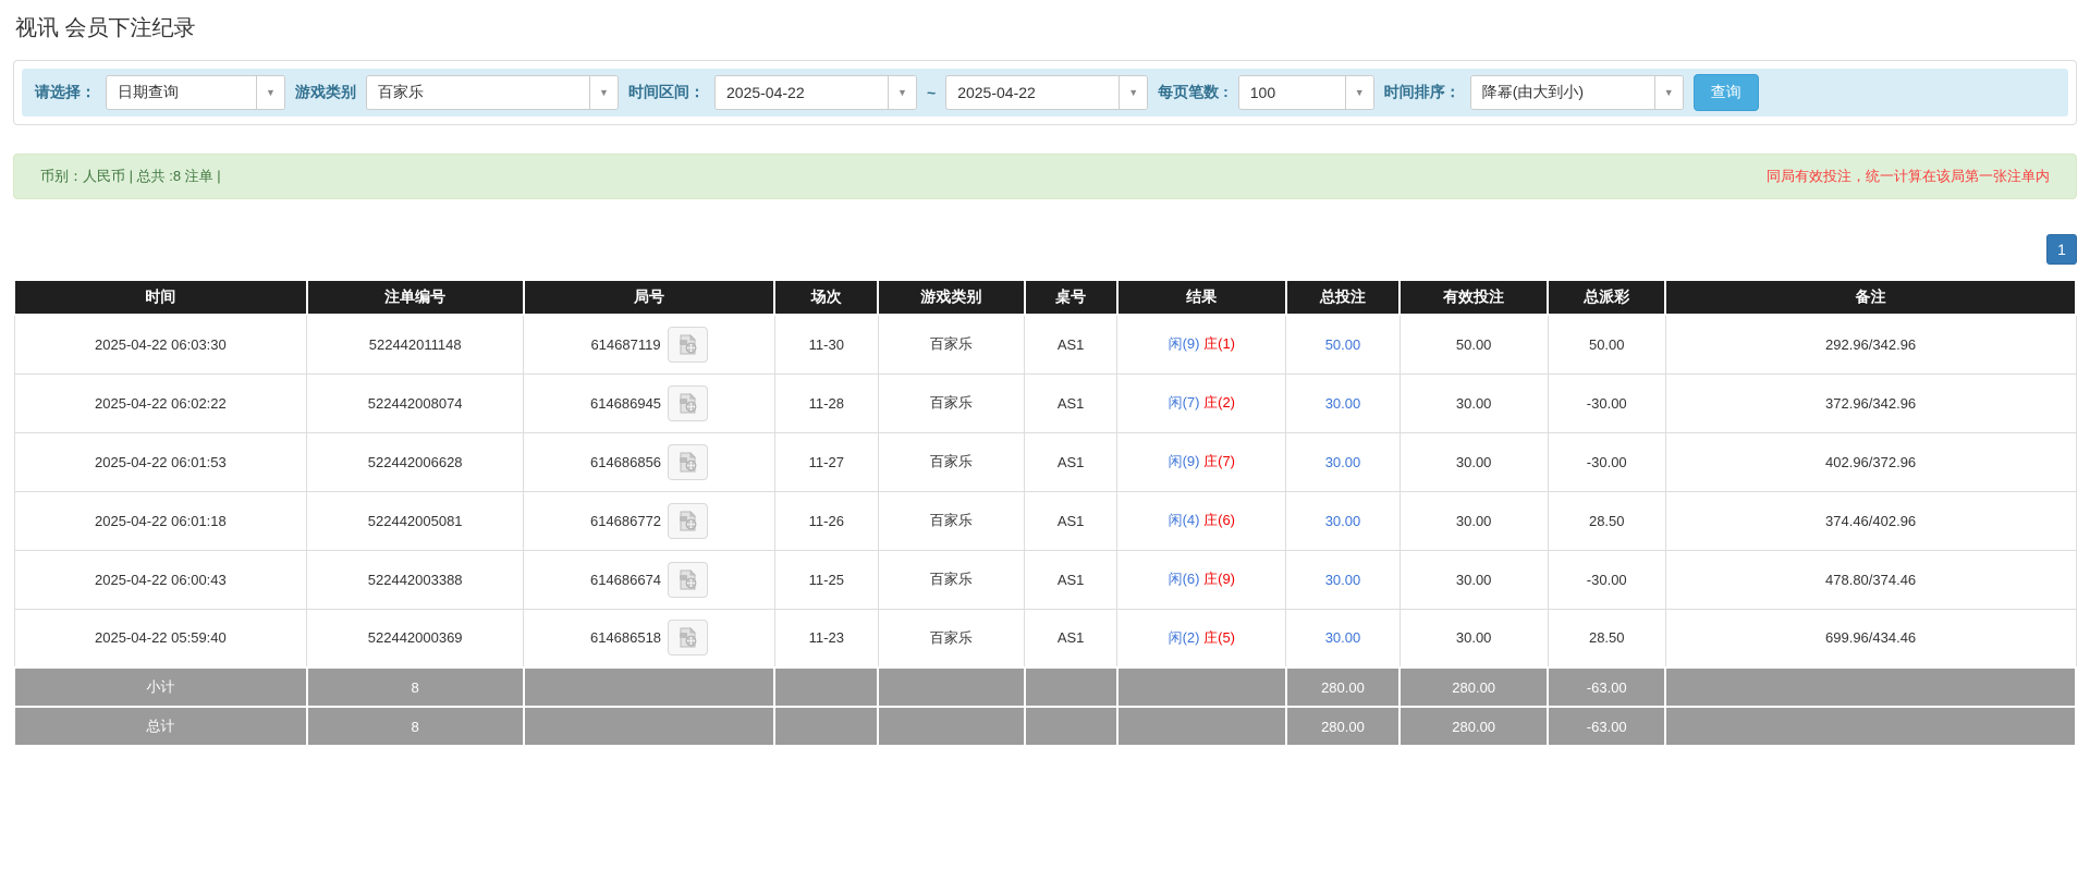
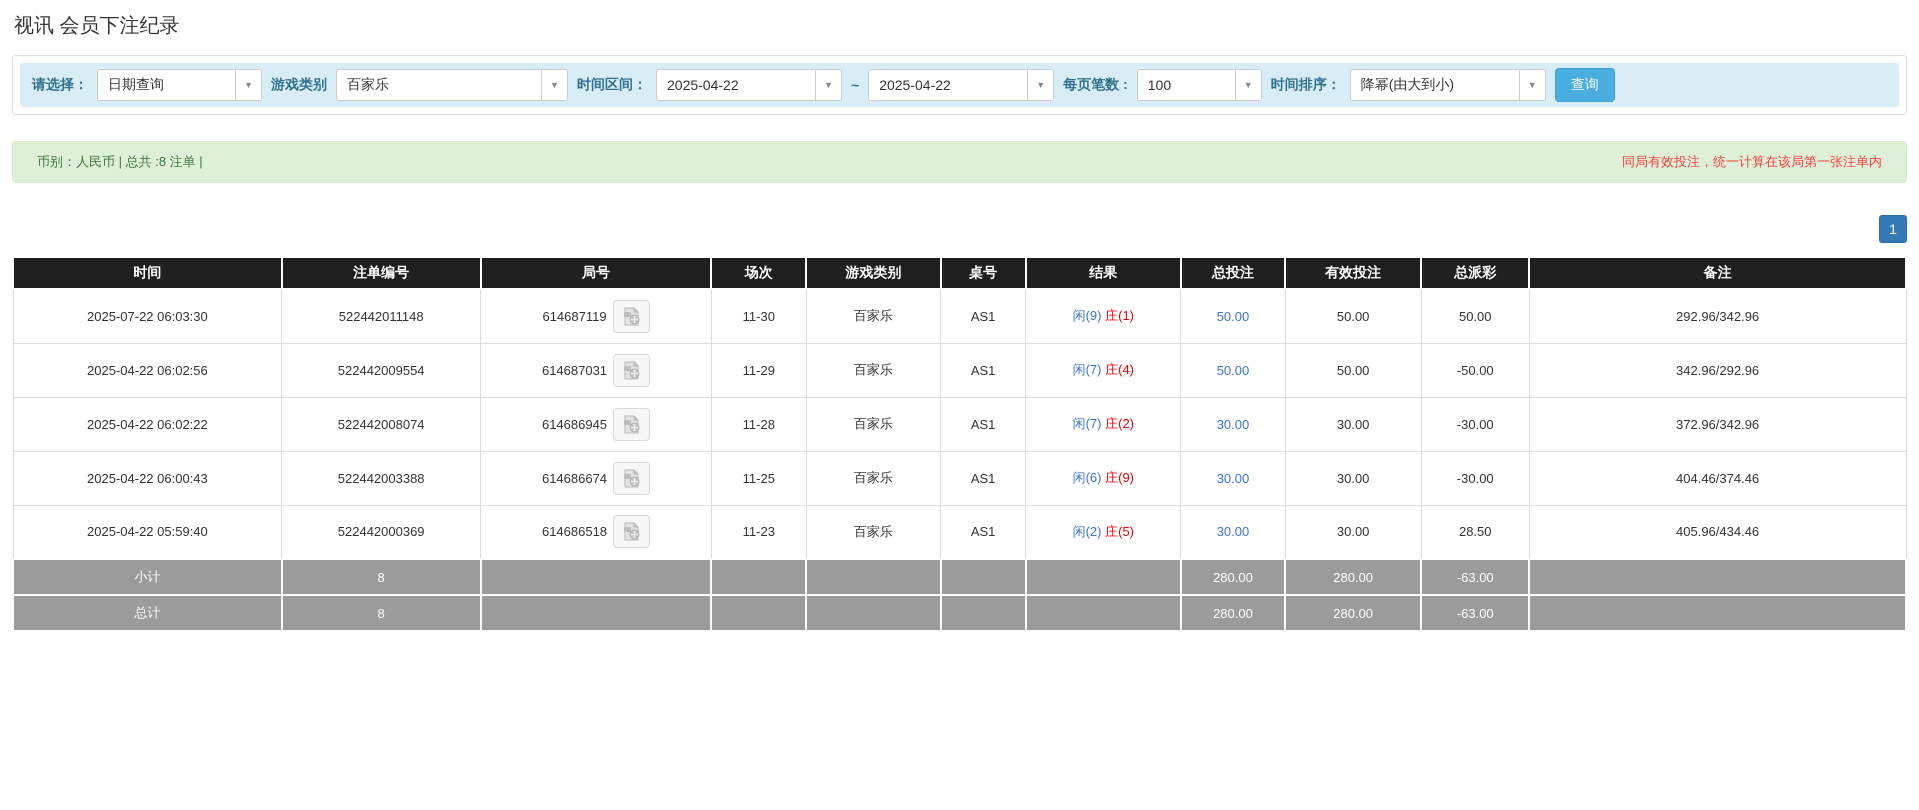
  视讯 会员下注纪录
  请选择：
  日期查询
  ▼
  游戏类别
  百家乐
  ▼
  时间区间：
  2025-04-22
  ▼
  ~
  2025-04-22
  ▼
  每页笔数 :
  100
  ▼
  时间排序：
  降幂(由大到小)
  ▼
  查询
  币别：人民币 | 总共 :8 注单 |
  同局有效投注，统一计算在该局第一张注单内
  1
  时间	注单编号	局号	场次	游戏类别	桌号	结果	总投注	有效投注	总派彩	备注
- 2025-04-22 06:03:30	522442011148	614687119	11-30	百家乐	AS1	闲(9) 庄(1)	50.00	50.00	50.00	292.96/342.96
+ 2025-07-22 06:03:30	522442011148	614687119	11-30	百家乐	AS1	闲(9) 庄(1)	50.00	50.00	50.00	292.96/342.96
+ 2025-04-22 06:02:56	522442009554	614687031	11-29	百家乐	AS1	闲(7) 庄(4)	50.00	50.00	-50.00	342.96/292.96
  2025-04-22 06:02:22	522442008074	614686945	11-28	百家乐	AS1	闲(7) 庄(2)	30.00	30.00	-30.00	372.96/342.96
- 2025-04-22 06:01:53	522442006628	614686856	11-27	百家乐	AS1	闲(9) 庄(7)	30.00	30.00	-30.00	402.96/372.96
- 2025-04-22 06:01:18	522442005081	614686772	11-26	百家乐	AS1	闲(4) 庄(6)	30.00	30.00	28.50	374.46/402.96
- 2025-04-22 06:00:43	522442003388	614686674	11-25	百家乐	AS1	闲(6) 庄(9)	30.00	30.00	-30.00	478.80/374.46
+ 2025-04-22 06:00:43	522442003388	614686674	11-25	百家乐	AS1	闲(6) 庄(9)	30.00	30.00	-30.00	404.46/374.46
- 2025-04-22 05:59:40	522442000369	614686518	11-23	百家乐	AS1	闲(2) 庄(5)	30.00	30.00	28.50	699.96/434.46
+ 2025-04-22 05:59:40	522442000369	614686518	11-23	百家乐	AS1	闲(2) 庄(5)	30.00	30.00	28.50	405.96/434.46
  小计	8						280.00	280.00	-63.00
  总计	8						280.00	280.00	-63.00
